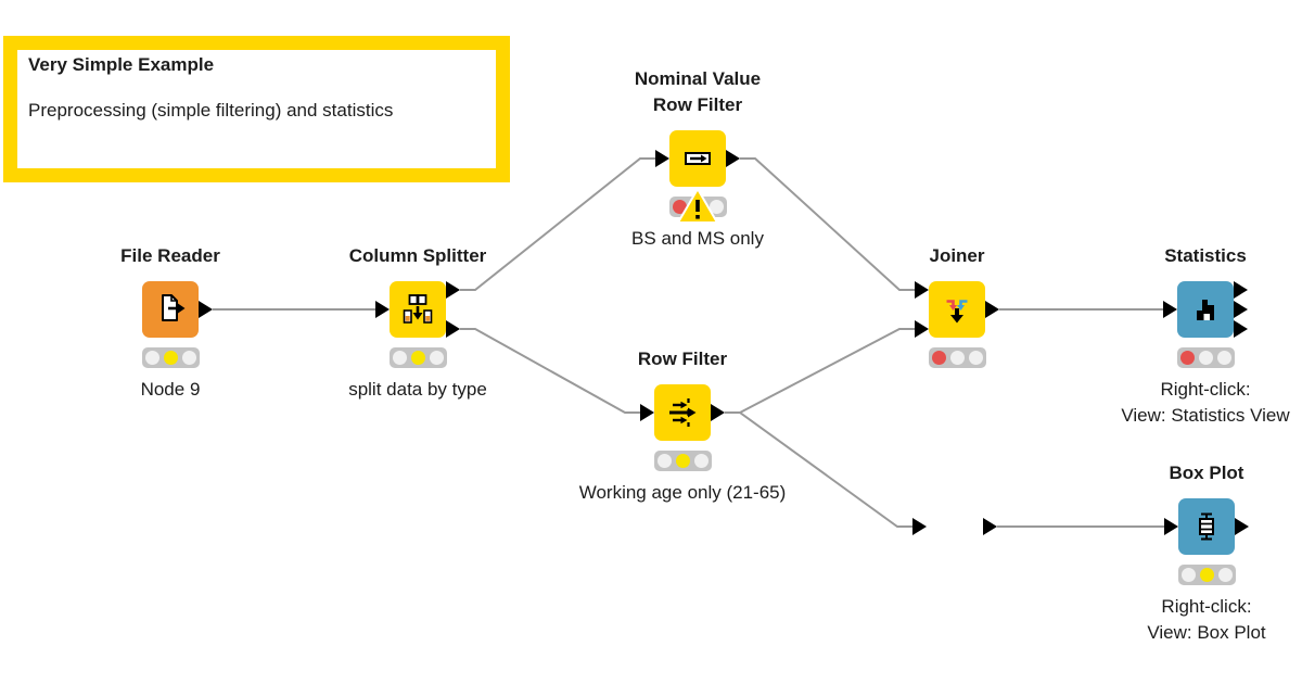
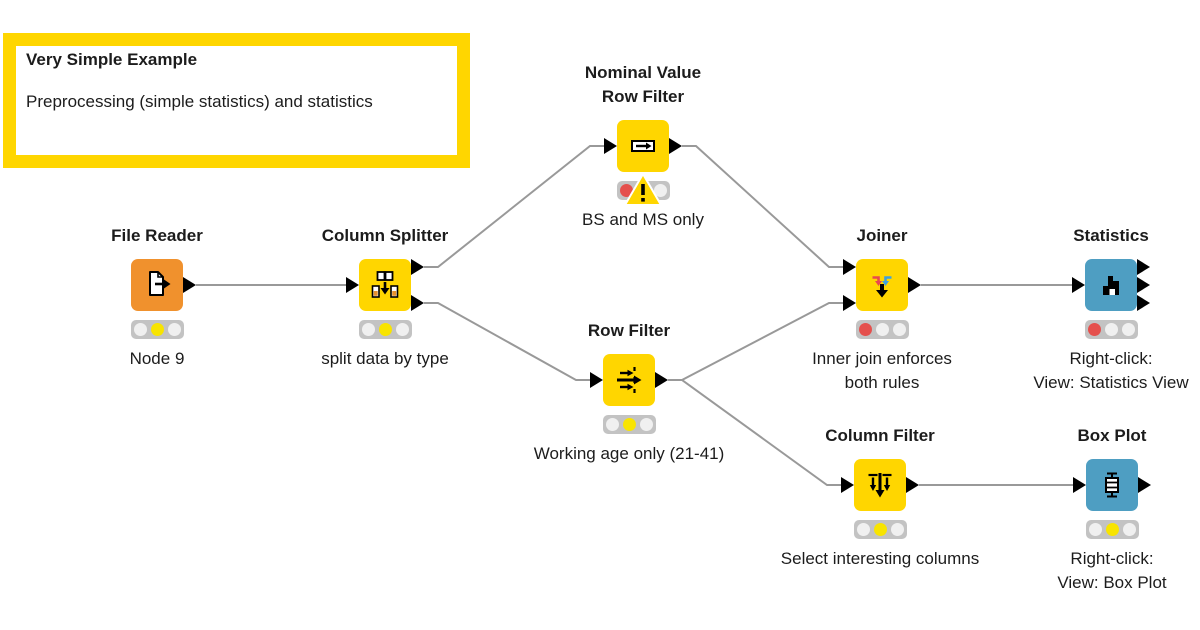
  Very Simple Example
- Preprocessing (simple filtering) and statistics
+ Preprocessing (simple statistics) and statistics
  File Reader
  Node 9
  Column Splitter
  split data by type
  Nominal Value
  Row Filter
  BS and MS only
  Row Filter
- Working age only (21-65)
+ Working age only (21-41)
  Joiner
+ Inner join enforces
+ both rules
  Statistics
  Right-click:
  View: Statistics View
+ Column Filter
+ Select interesting columns
  Box Plot
  Right-click:
  View: Box Plot
